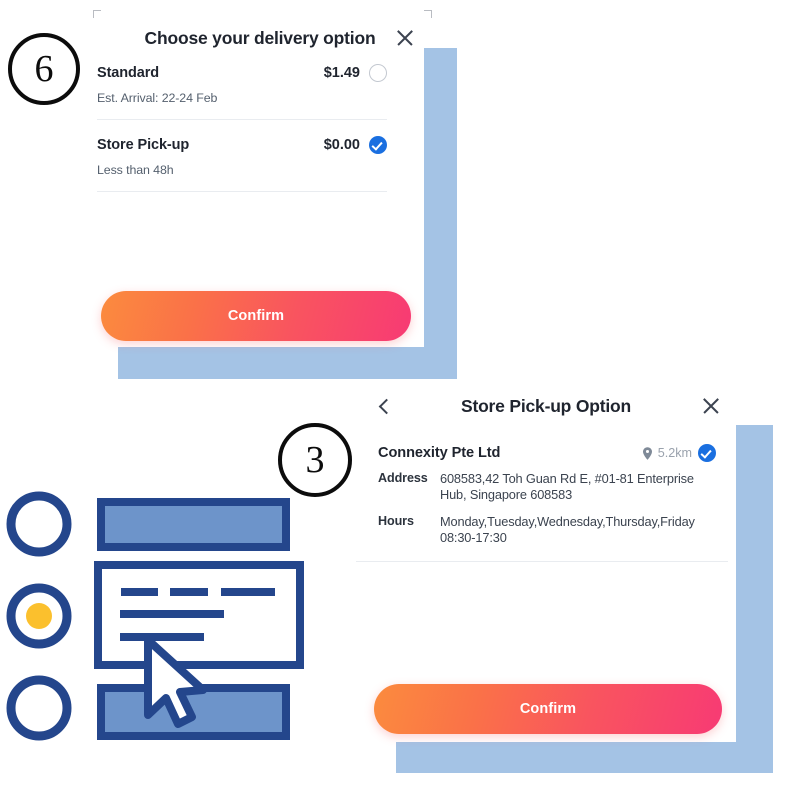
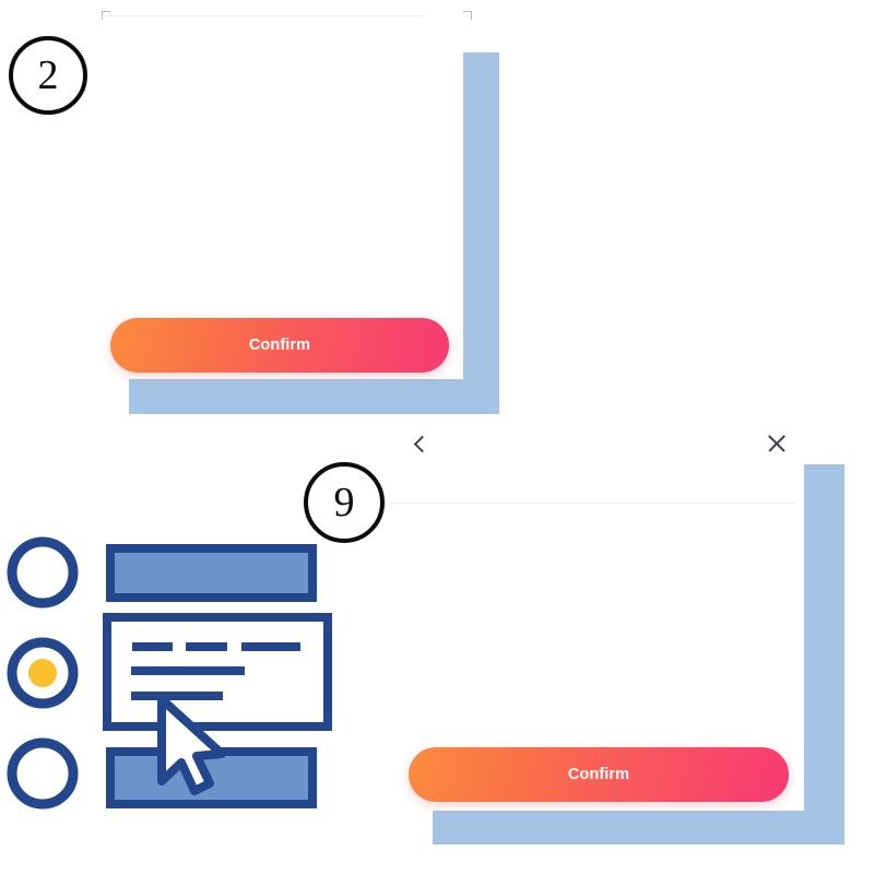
- Choose your delivery option
- Standard
- $1.49
- Est. Arrival: 22-24 Feb
- Store Pick-up
- $0.00
- Less than 48h
  Confirm
- 6
+ 2
- Store Pick-up Option
- Connexity Pte Ltd
- 5.2km
- Address
- 608583,42 Toh Guan Rd E, #01-81 Enterprise Hub, Singapore 608583
- Hours
- Monday,Tuesday,Wednesday,Thursday,Friday 08:30-17:30
  Confirm
- 3
+ 9
